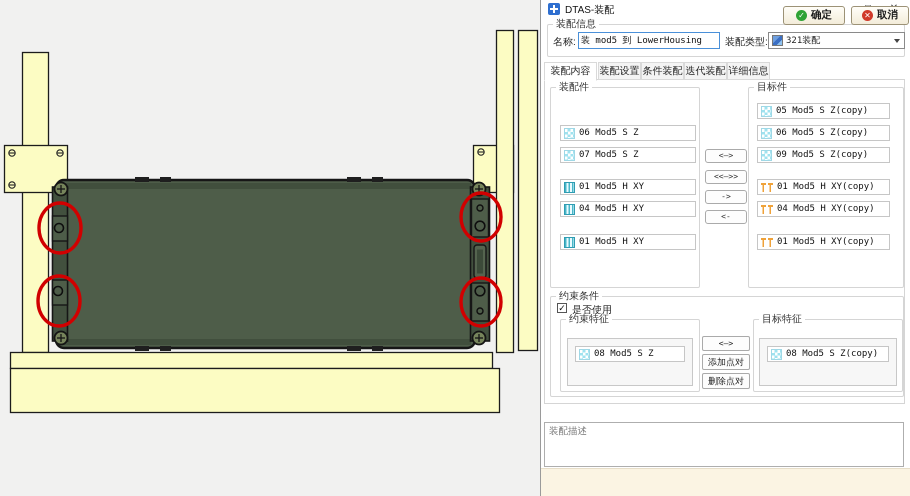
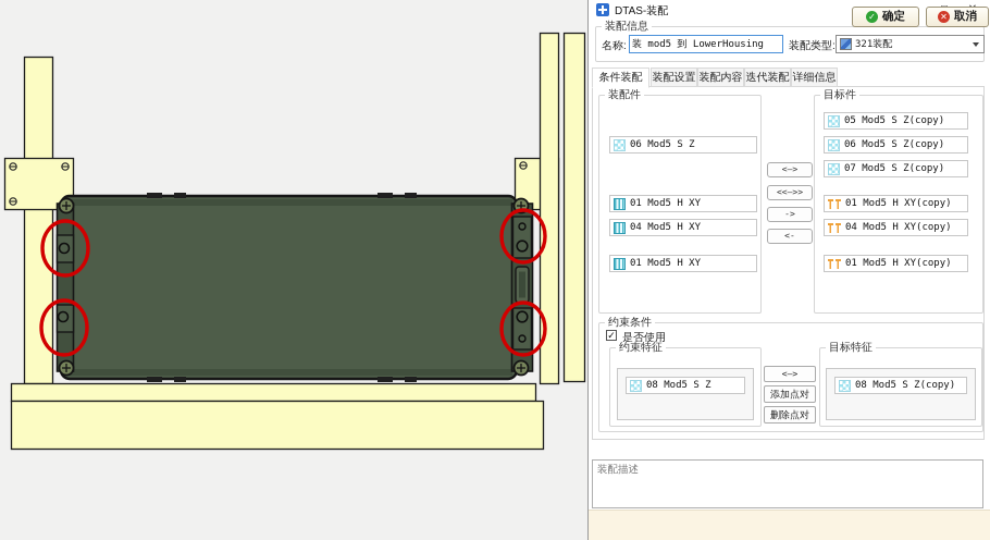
  DTAS-装配
  装配信息
  名称:
  装 mod5 到 LowerHousing
  装配类型:
  321装配
- 装配内容
+ 条件装配
  装配设置
- 条件装配
+ 装配内容
  迭代装配
  详细信息
  装配件
  06 Mod5 S Z
- 07 Mod5 S Z
  01 Mod5 H XY
  04 Mod5 H XY
  01 Mod5 H XY
  <—>
  <<—>>
  ->
  <-
  目标件
  05 Mod5 S Z(copy)
  06 Mod5 S Z(copy)
- 09 Mod5 S Z(copy)
+ 07 Mod5 S Z(copy)
  01 Mod5 H XY(copy)
  04 Mod5 H XY(copy)
  01 Mod5 H XY(copy)
  约束条件
  ✓
  是否使用
  约束特征
  08 Mod5 S Z
  <—>
  添加点对
  删除点对
  目标特征
  08 Mod5 S Z(copy)
  装配描述
  ✓
  确定
  ✕
  取消
